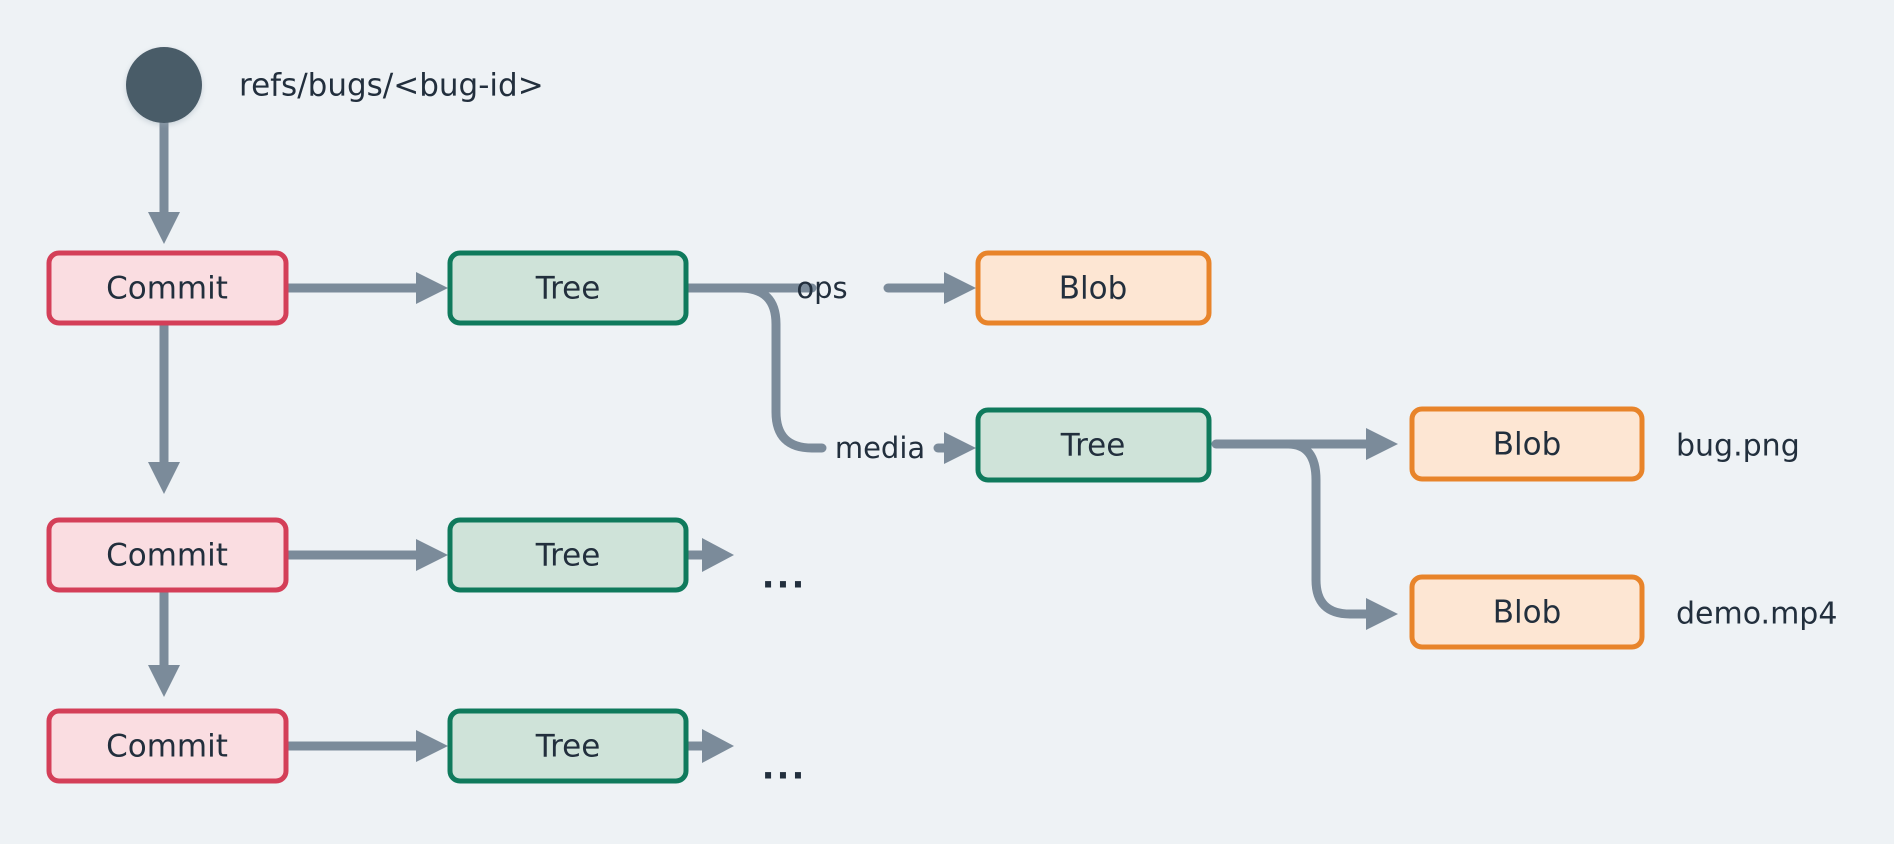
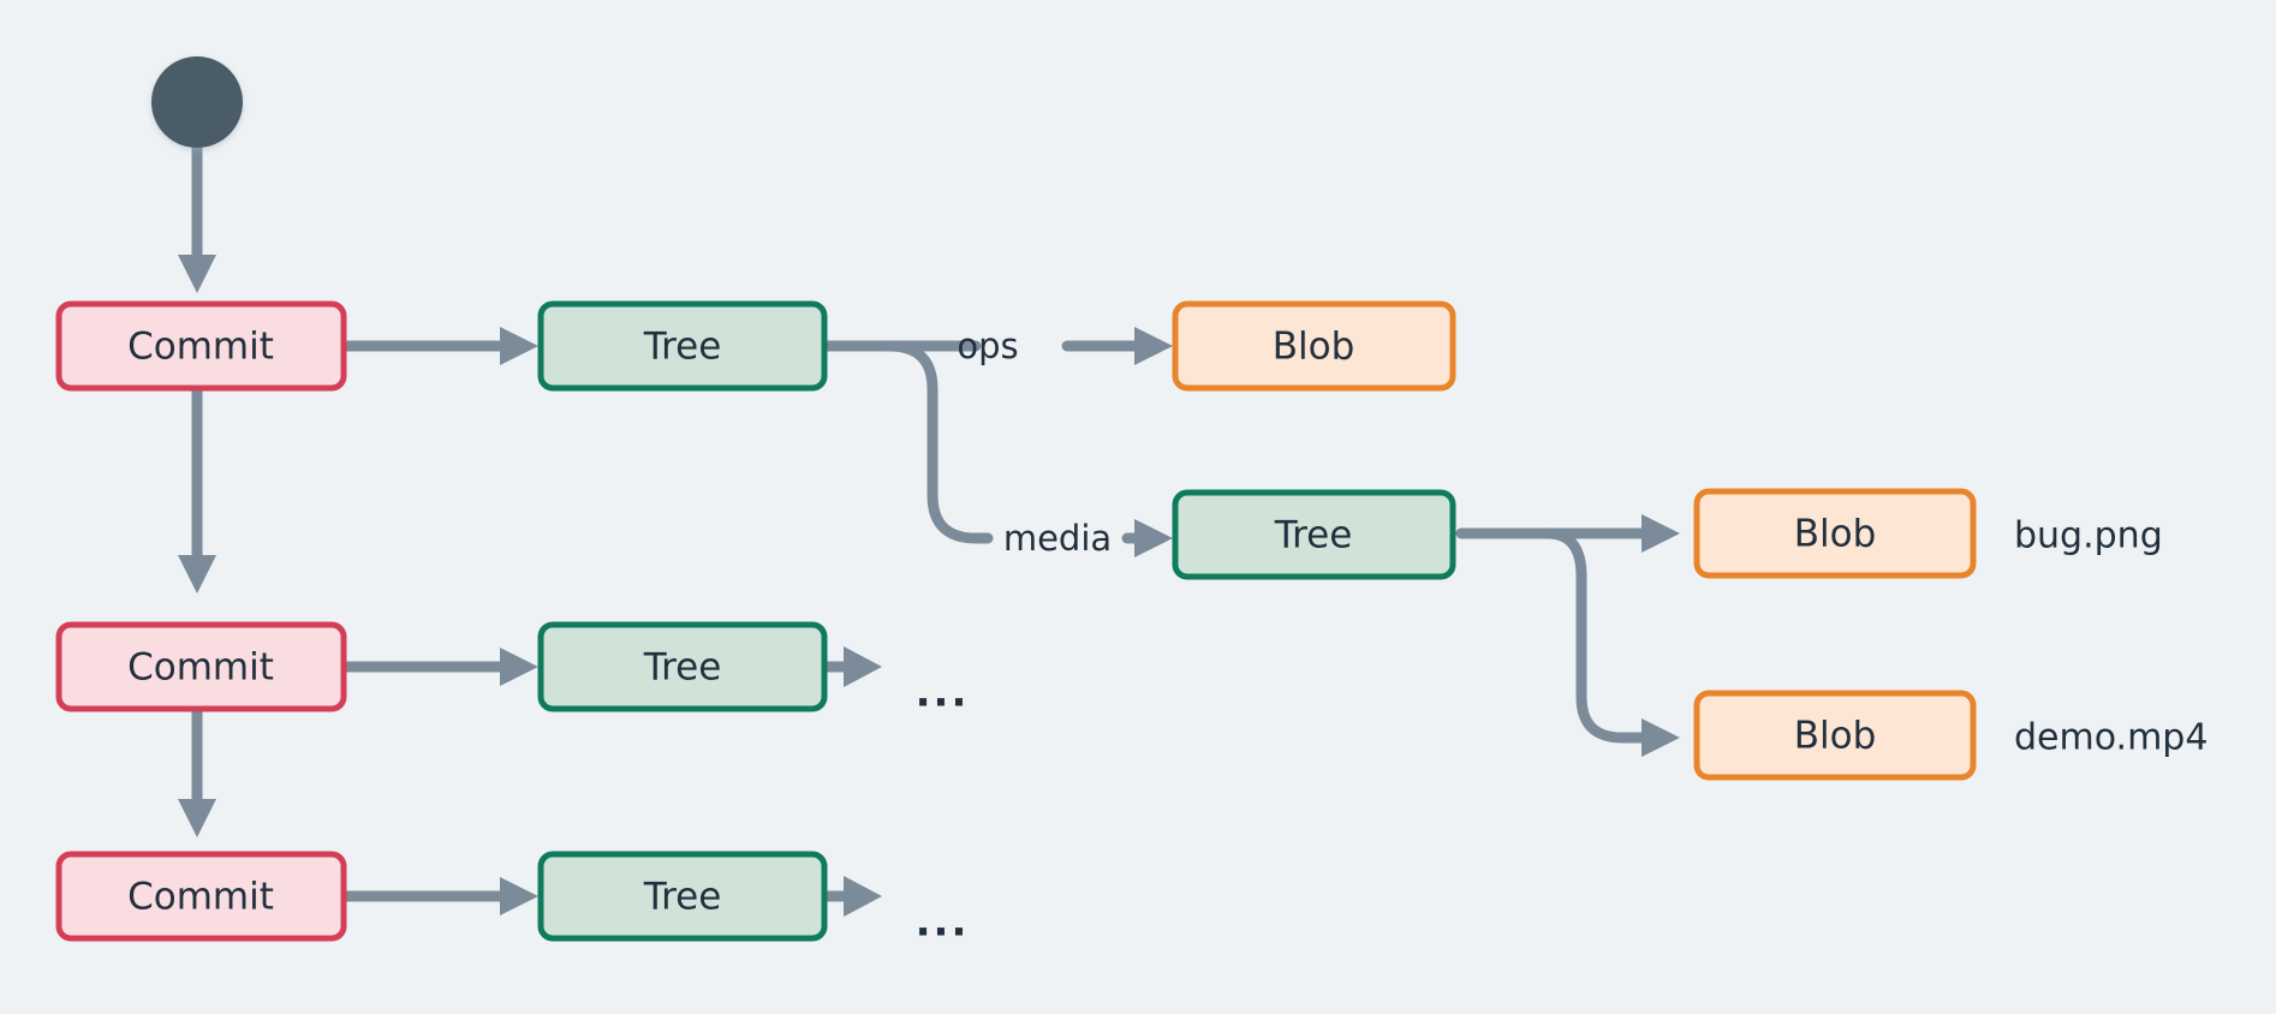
- refs/bugs/<bug-id>
  Commit
  Commit
  Commit
  Tree
  Tree
  Tree
  Blob
  Tree
  Blob
  Blob
  ops
  media
  bug.png
  demo.mp4
  ...
  ...
